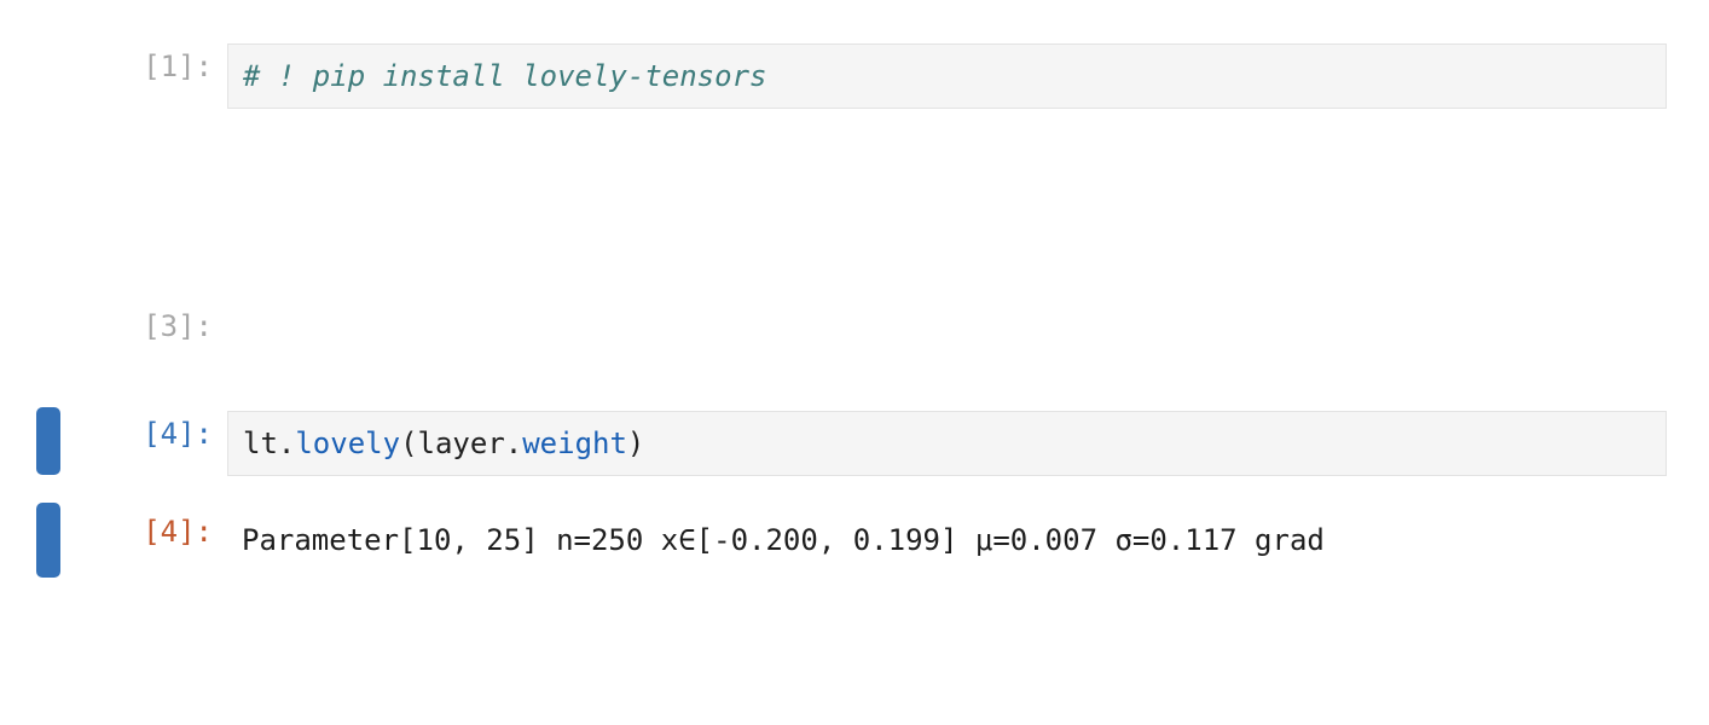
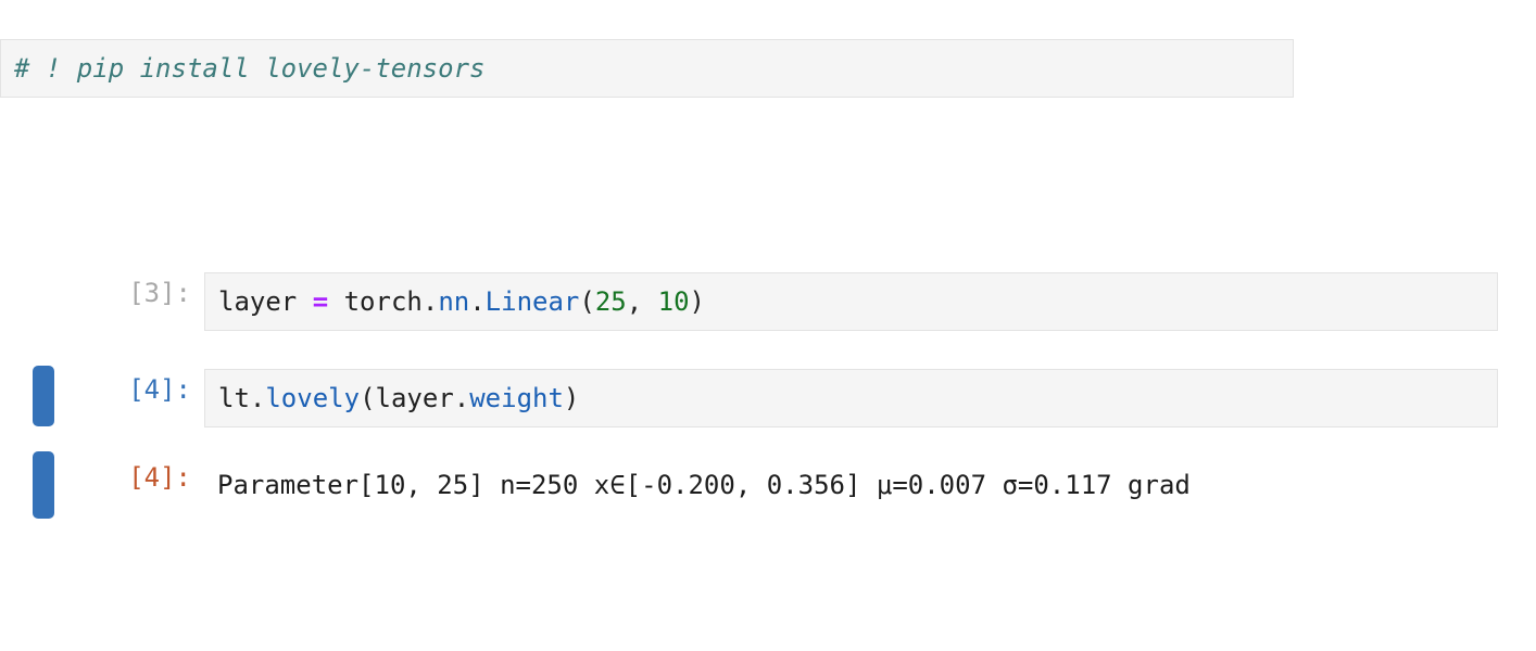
- [1]:
  # ! pip install lovely-tensors
  [3]:
+ layer = torch.nn.Linear(25, 10)
  [4]:
  lt.lovely(layer.weight)
  [4]:
- Parameter[10, 25] n=250 x∈[-0.200, 0.199] μ=0.007 σ=0.117 grad
+ Parameter[10, 25] n=250 x∈[-0.200, 0.356] μ=0.007 σ=0.117 grad
